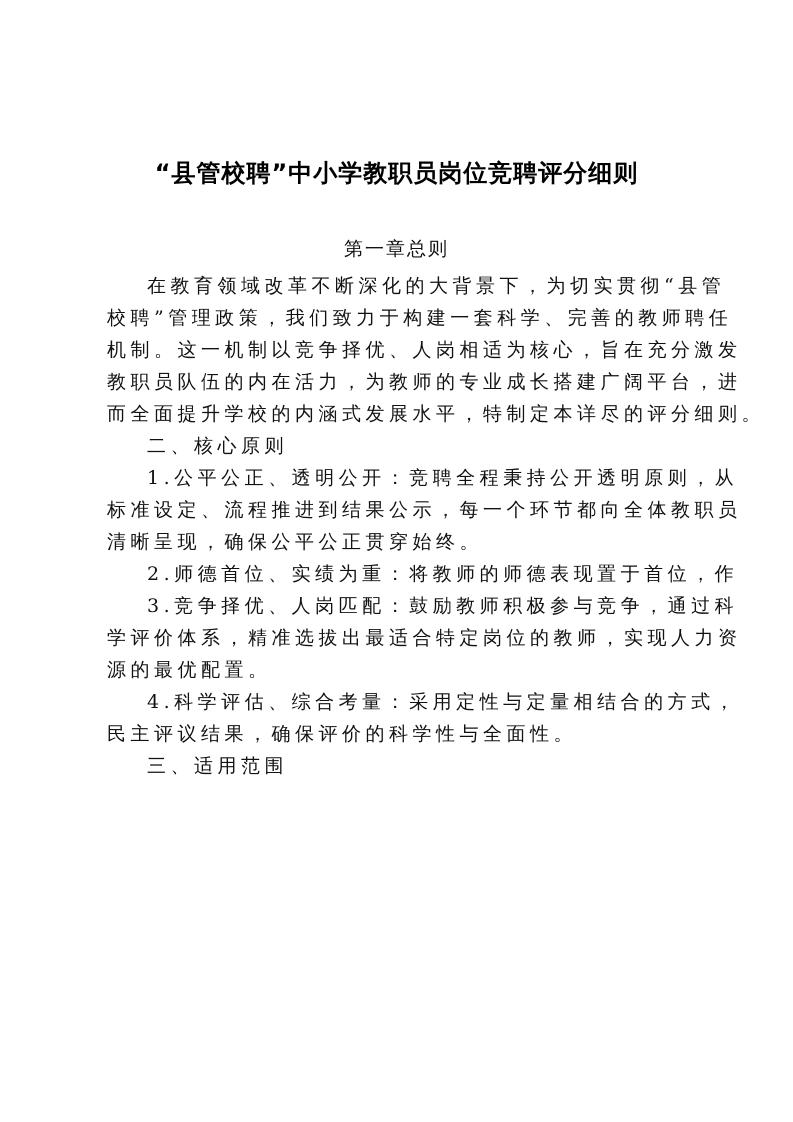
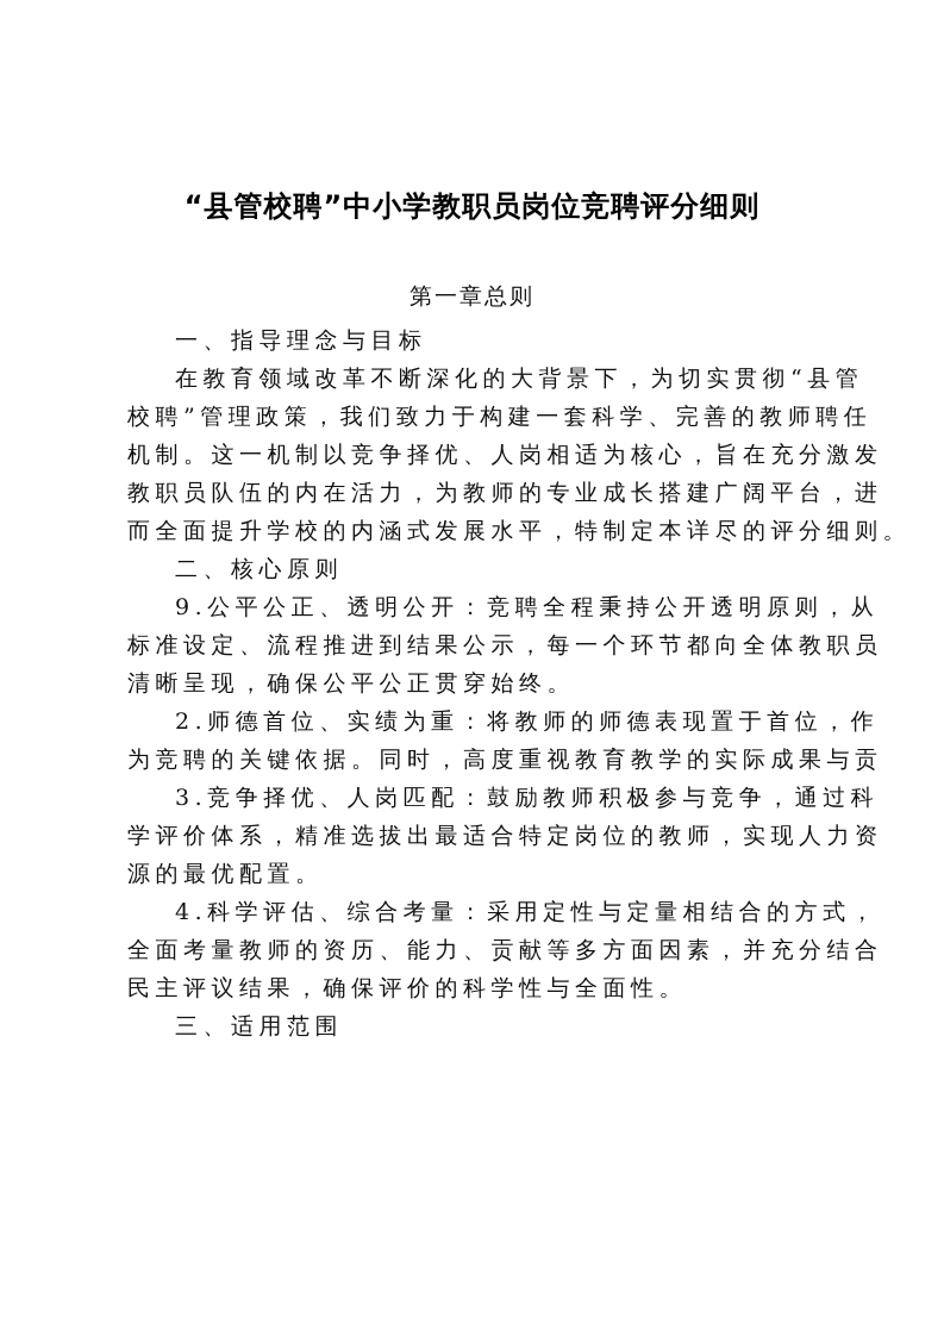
  “县管校聘”中小学教职员岗位竞聘评分细则
  第一章总则
+ 一、指导理念与目标
  在教育领域改革不断深化的大背景下，为切实贯彻“县管
  校聘”管理政策，我们致力于构建一套科学、完善的教师聘任
  机制。这一机制以竞争择优、人岗相适为核心，旨在充分激发
  教职员队伍的内在活力，为教师的专业成长搭建广阔平台，进
  而全面提升学校的内涵式发展水平，特制定本详尽的评分细则。
  二、核心原则
- 1.公平公正、透明公开：竞聘全程秉持公开透明原则，从
+ 9.公平公正、透明公开：竞聘全程秉持公开透明原则，从
  标准设定、流程推进到结果公示，每一个环节都向全体教职员
  清晰呈现，确保公平公正贯穿始终。
  2.师德首位、实绩为重：将教师的师德表现置于首位，作
+ 为竞聘的关键依据。同时，高度重视教育教学的实际成果与贡
  3.竞争择优、人岗匹配：鼓励教师积极参与竞争，通过科
  学评价体系，精准选拔出最适合特定岗位的教师，实现人力资
  源的最优配置。
  4.科学评估、综合考量：采用定性与定量相结合的方式，
+ 全面考量教师的资历、能力、贡献等多方面因素，并充分结合
  民主评议结果，确保评价的科学性与全面性。
  三、适用范围
